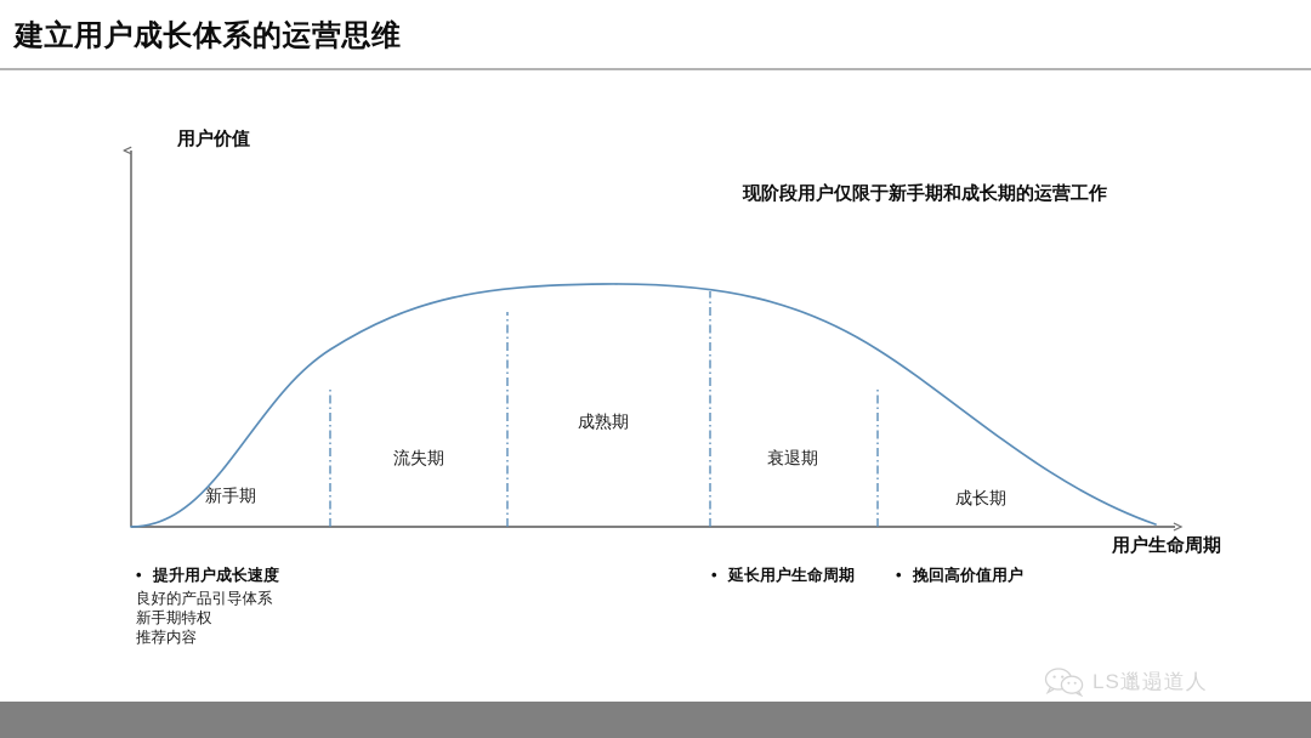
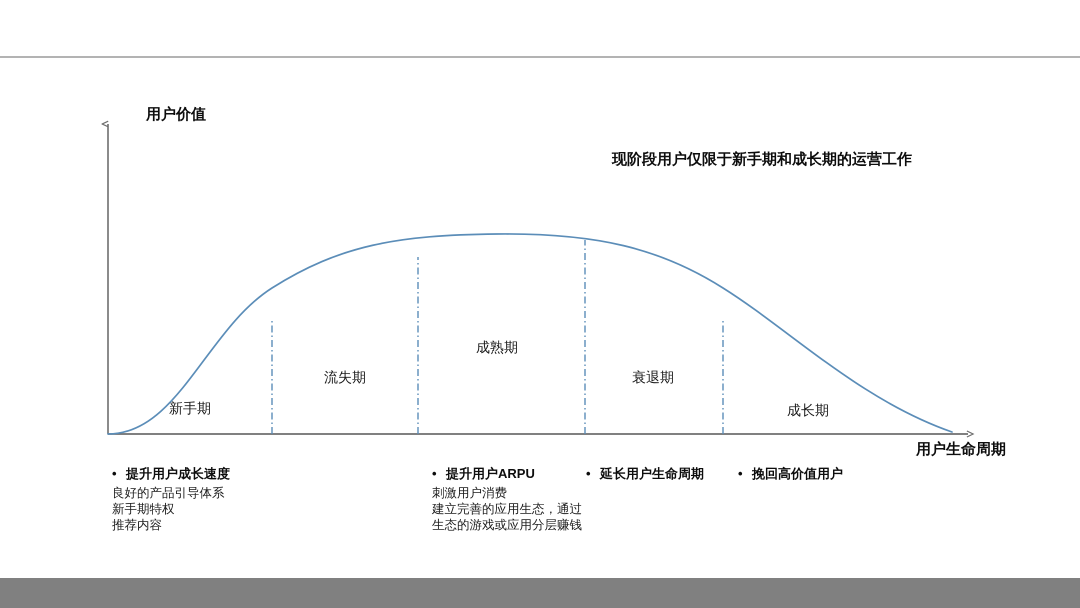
- 建立用户成长体系的运营思维
  用户价值
  用户生命周期
  现阶段用户仅限于新手期和成长期的运营工作
  新手期
  流失期
  成熟期
  衰退期
  成长期
  • 提升用户成长速度
  良好的产品引导体系
  新手期特权
  推荐内容
+ • 提升用户ARPU
+ 刺激用户消费
+ 建立完善的应用生态，通过
+ 生态的游戏或应用分层赚钱
  • 延长用户生命周期
  • 挽回高价值用户
- LS邋遢道人
